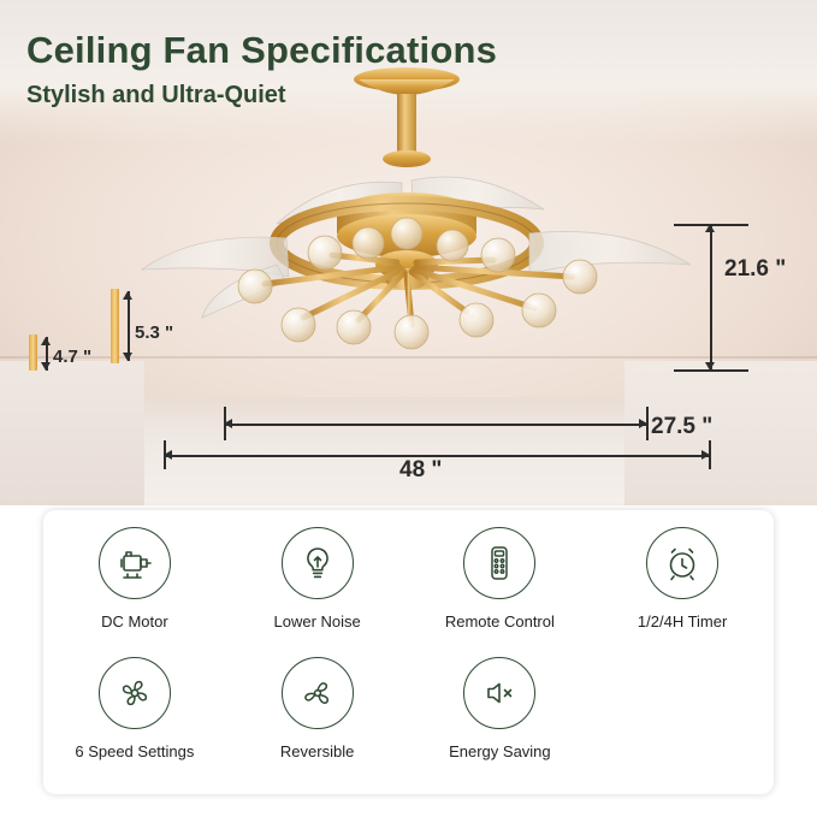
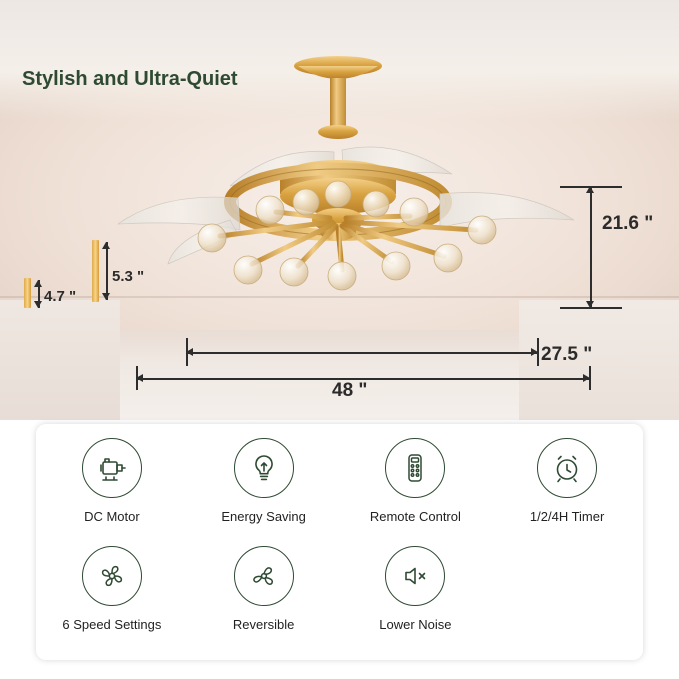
- Ceiling Fan Specifications
  Stylish and Ultra-Quiet
  21.6 "
  5.3 "
  4.7 "
  27.5 "
  48 "
  DC Motor
- Lower Noise
+ Energy Saving
  Remote Control
  1/2/4H Timer
  6 Speed Settings
  Reversible
- Energy Saving
+ Lower Noise
